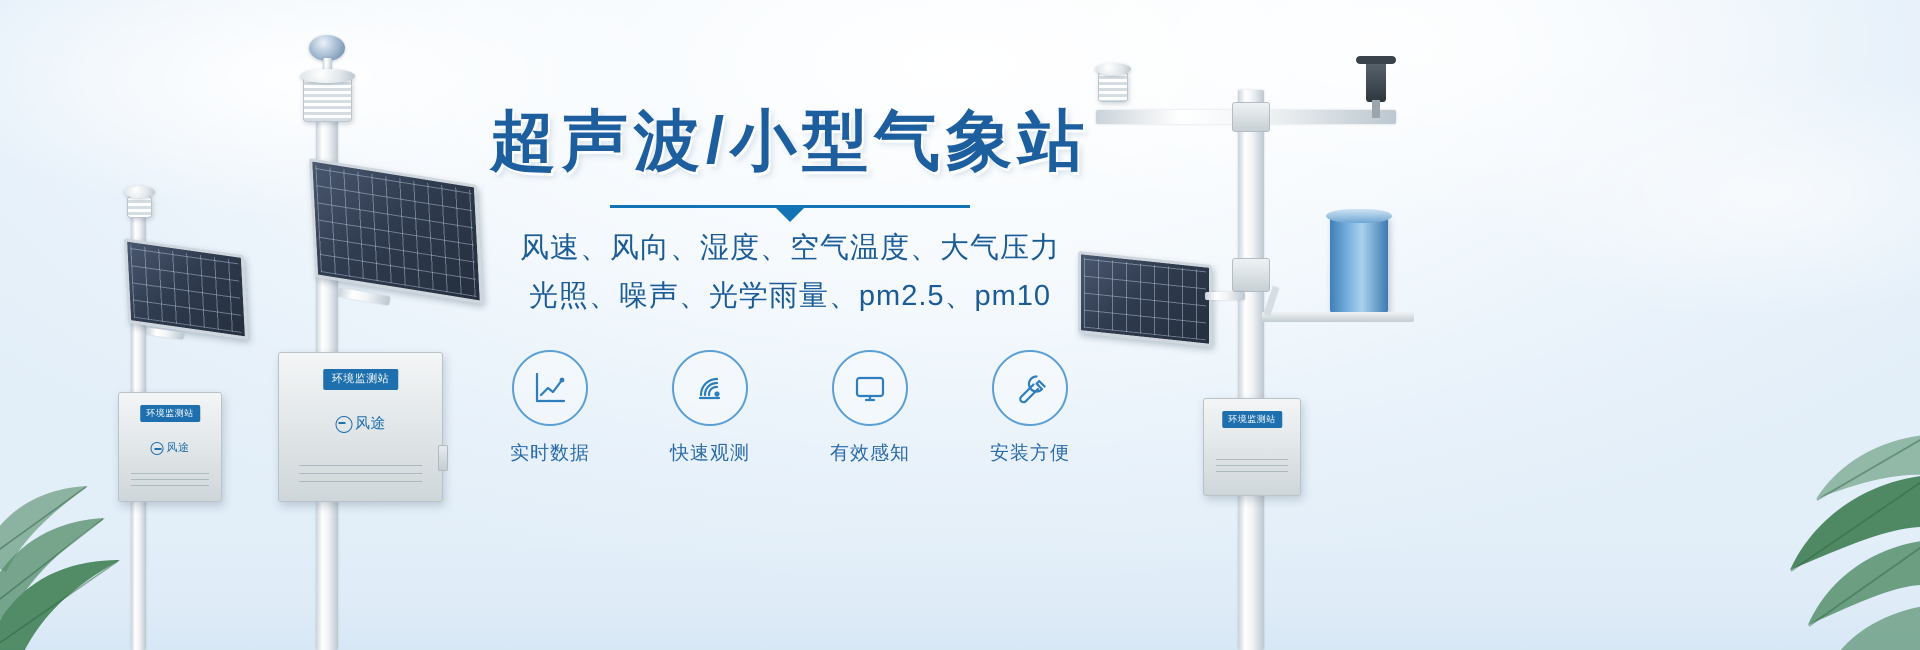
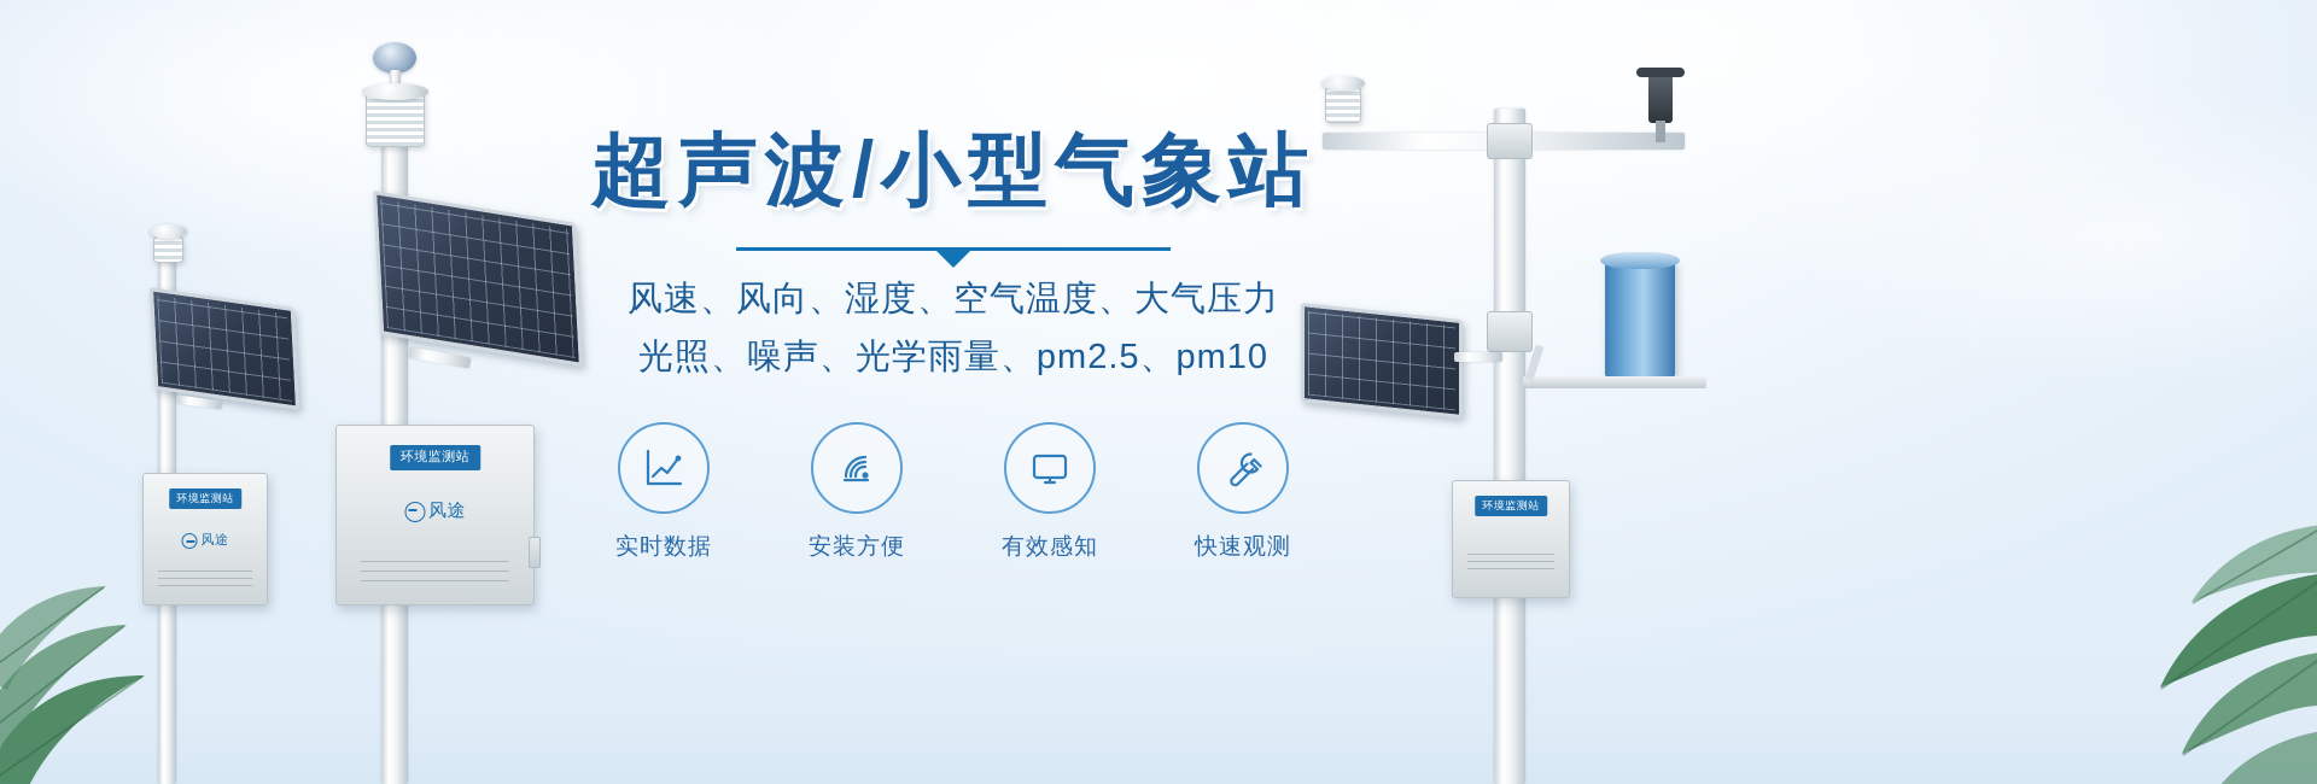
  环境监测站
  风途
  环境监测站
  风途
  环境监测站
  超声波/小型气象站
  风速、风向、湿度、空气温度、大气压力
  光照、噪声、光学雨量、pm2.5、pm10
  实时数据
- 快速观测
+ 安装方便
  有效感知
- 安装方便
+ 快速观测
